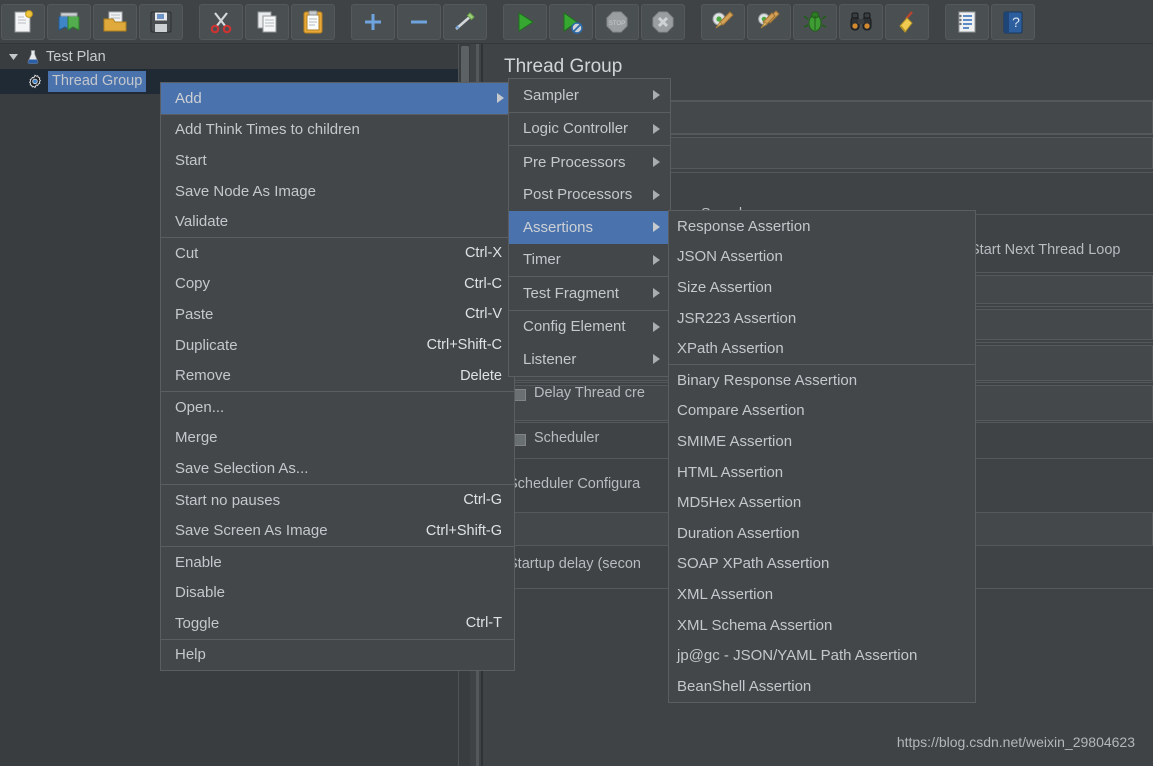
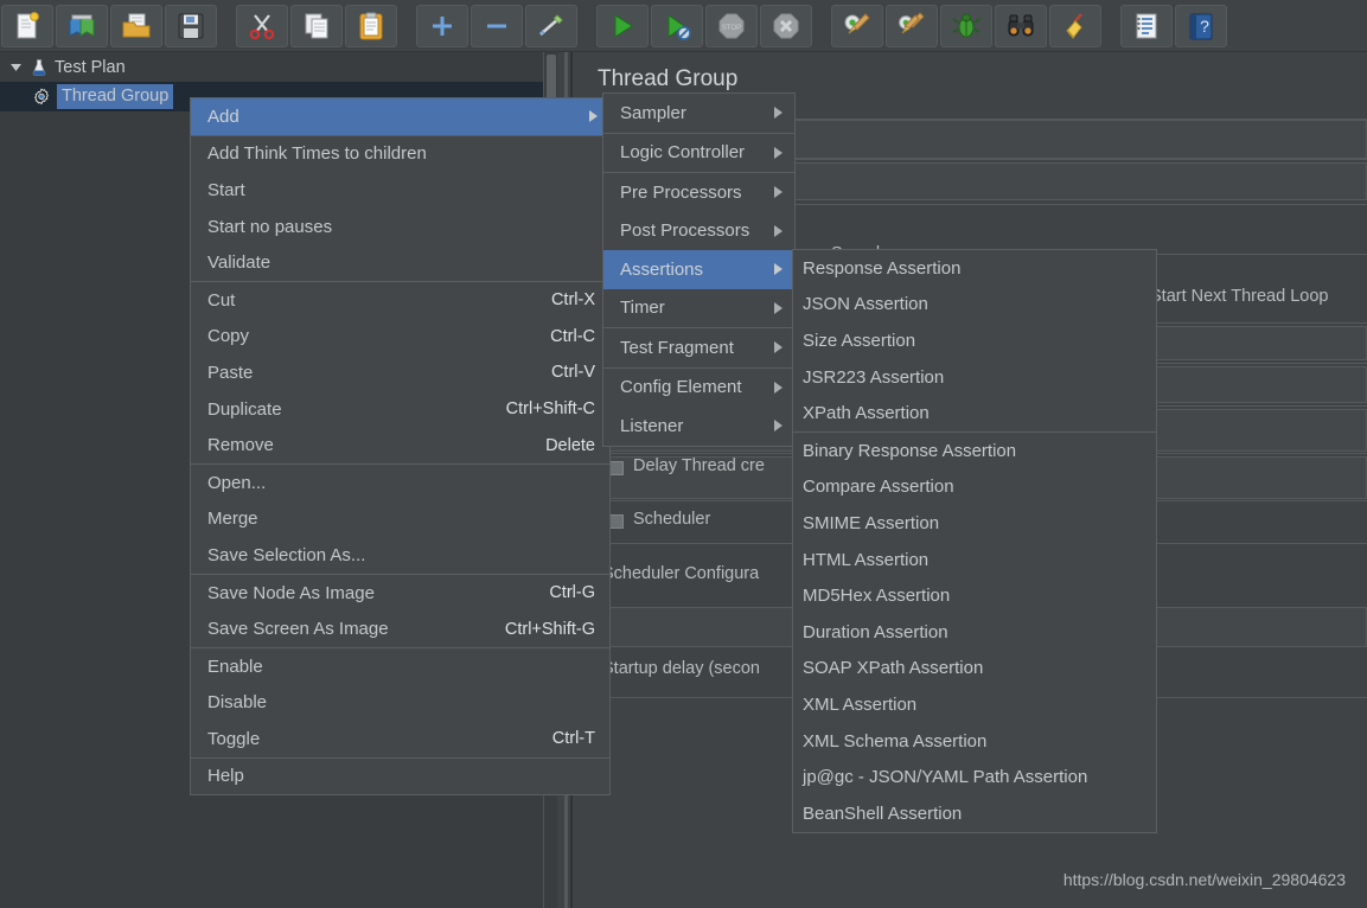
  ?
  Test Plan
  Thread Group
  Thread Group
  tart Next Thread Loop
  Delay Thread cre
  Scheduler
  cheduler Configura
  tartup delay (secon
  https://blog.csdn.net/weixin_29804623
  Add
  Add Think Times to children
  Start
- Save Node As Image
+ Start no pauses
  Validate
  Cut
  Ctrl-X
  Copy
  Ctrl-C
  Paste
  Ctrl-V
  Duplicate
  Ctrl+Shift-C
  Remove
  Delete
  Open...
  Merge
  Save Selection As...
- Start no pauses
+ Save Node As Image
  Ctrl-G
  Save Screen As Image
  Ctrl+Shift-G
  Enable
  Disable
  Toggle
  Ctrl-T
  Help
  Sampler
  Logic Controller
  Pre Processors
  Post Processors
  Assertions
  Timer
  Test Fragment
  Config Element
  Listener
  Response Assertion
  JSON Assertion
  Size Assertion
  JSR223 Assertion
  XPath Assertion
  Binary Response Assertion
  Compare Assertion
  SMIME Assertion
  HTML Assertion
  MD5Hex Assertion
  Duration Assertion
  SOAP XPath Assertion
  XML Assertion
  XML Schema Assertion
  jp@gc - JSON/YAML Path Assertion
  BeanShell Assertion
